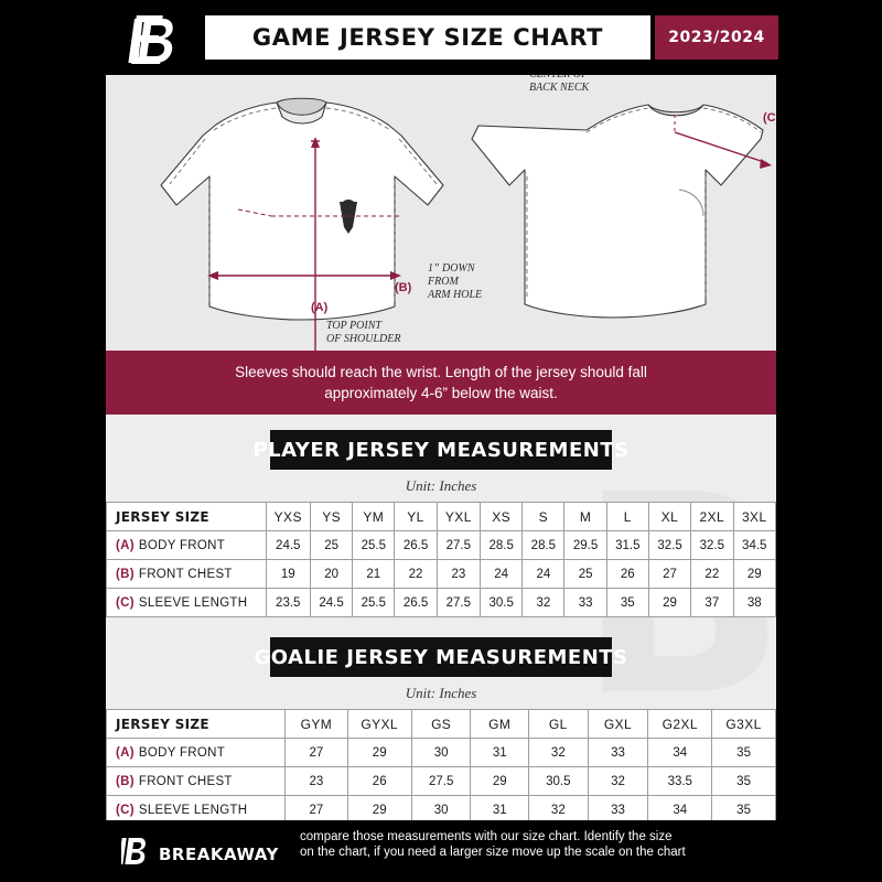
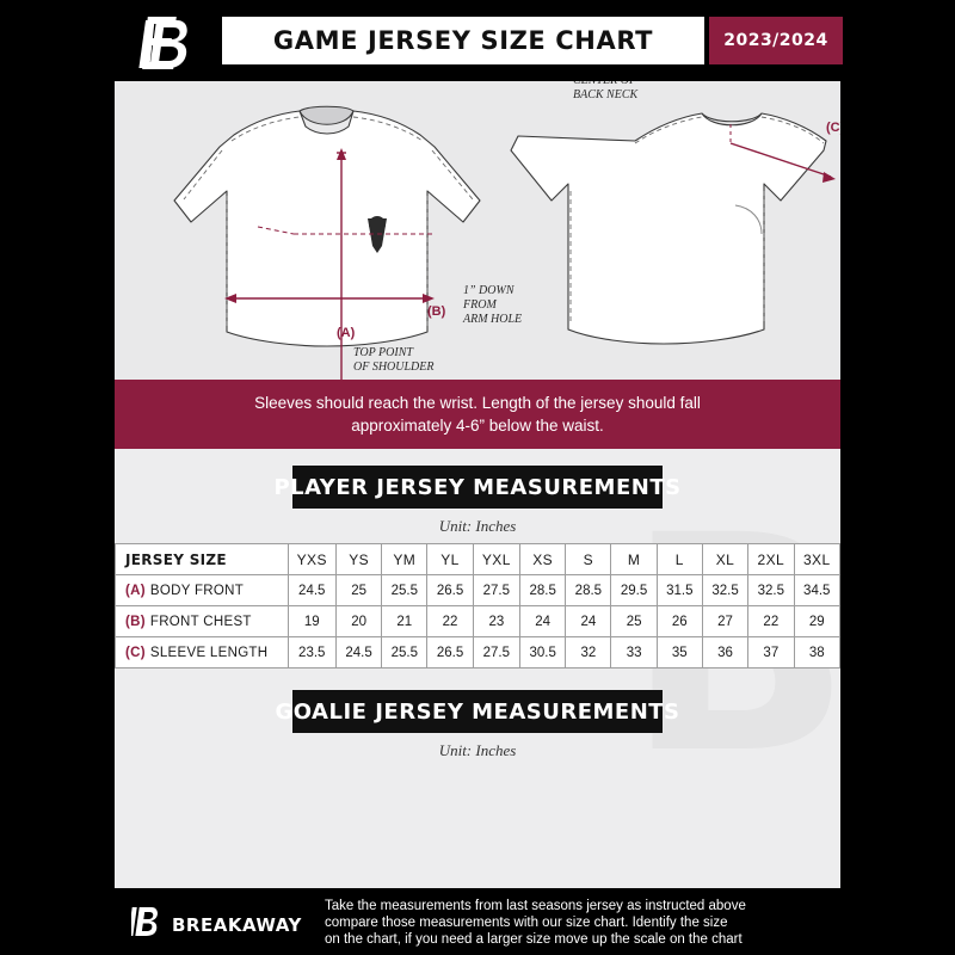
  GAME JERSEY SIZE CHART
  2023/2024
  (A)
  (B)
  TOP POINT
  OF SHOULDER
  1” DOWN
  FROM
  ARM HOLE
  CENTER OF
  BACK NECK
  Sleeves should reach the wrist. Length of the jersey should fall
  approximately 4-6” below the waist.
  PLAYER JERSEY MEASUREMENTS
  Unit: Inches
  JERSEY SIZE	YXS	YS	YM	YL	YXL	XS	S	M	L	XL	2XL	3XL
  (A) BODY FRONT	24.5	25	25.5	26.5	27.5	28.5	28.5	29.5	31.5	32.5	32.5	34.5
  (B) FRONT CHEST	19	20	21	22	23	24	24	25	26	27	22	29
- (C) SLEEVE LENGTH	23.5	24.5	25.5	26.5	27.5	30.5	32	33	35	29	37	38
+ (C) SLEEVE LENGTH	23.5	24.5	25.5	26.5	27.5	30.5	32	33	35	36	37	38
  GOALIE JERSEY MEASUREMENTS
  Unit: Inches
- JERSEY SIZE	GYM	GYXL	GS	GM	GL	GXL	G2XL	G3XL
- (A) BODY FRONT	27	29	30	31	32	33	34	35
- (B) FRONT CHEST	23	26	27.5	29	30.5	32	33.5	35
- (C) SLEEVE LENGTH	27	29	30	31	32	33	34	35
  BREAKAWAY
+ Take the measurements from last seasons jersey as instructed above
  compare those measurements with our size chart. Identify the size
  on the chart, if you need a larger size move up the scale on the chart
